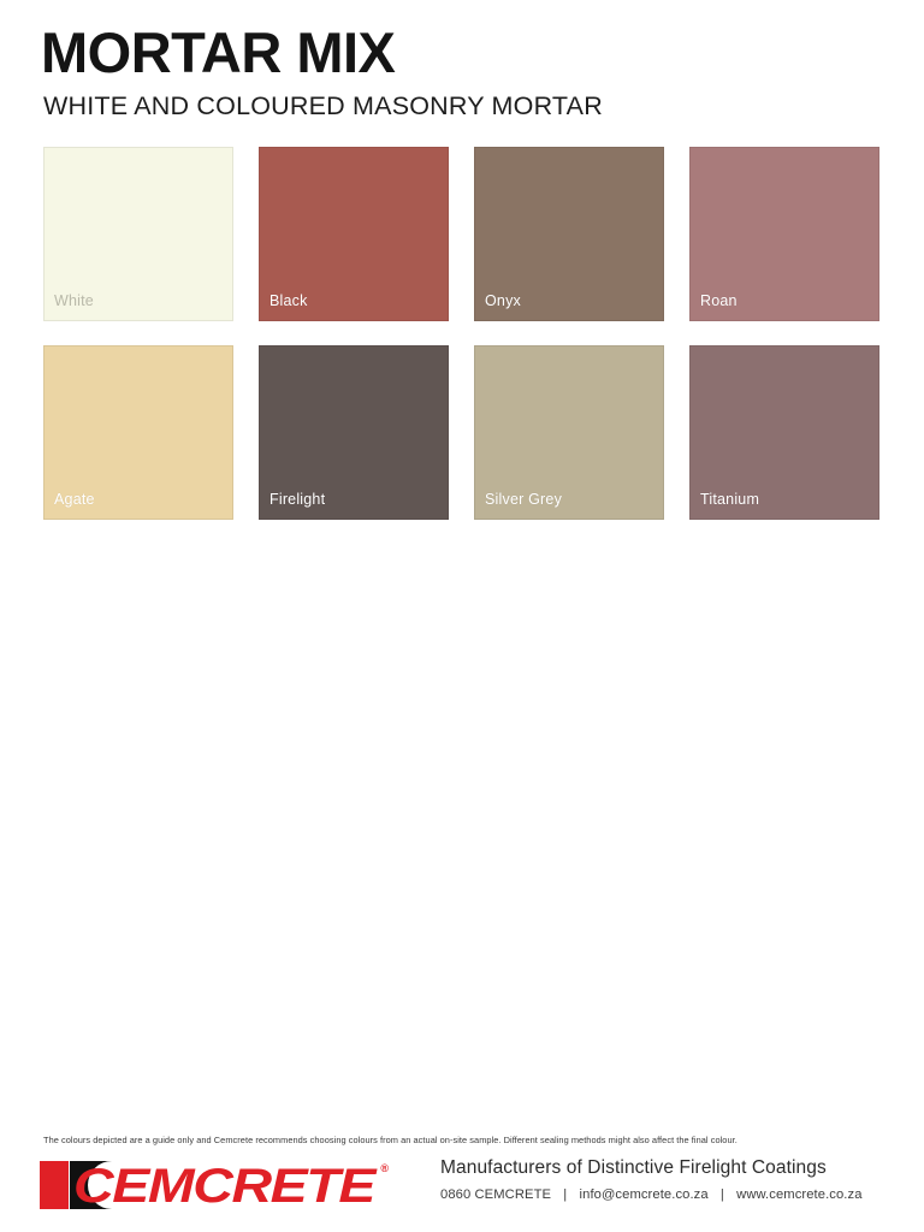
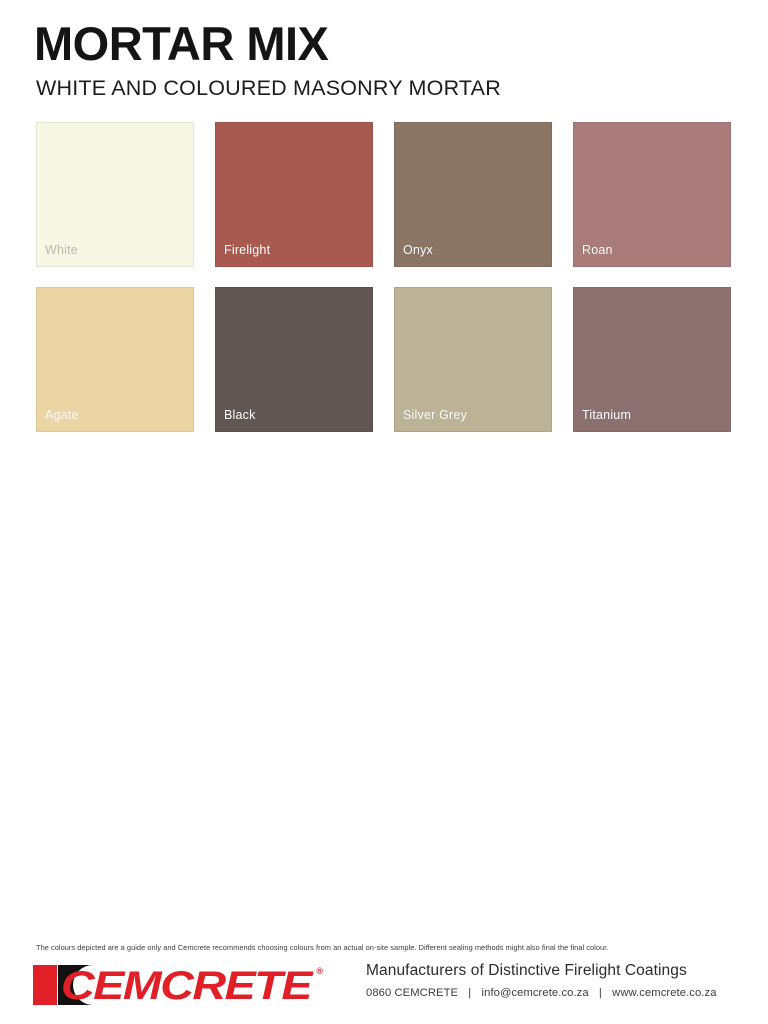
  MORTAR MIX
  WHITE AND COLOURED MASONRY MORTAR
  White
- Black
+ Firelight
  Onyx
  Roan
  Agate
- Firelight
+ Black
  Silver Grey
  Titanium
- The colours depicted are a guide only and Cemcrete recommends choosing colours from an actual on-site sample. Different sealing methods might also affect the final colour.
+ The colours depicted are a guide only and Cemcrete recommends choosing colours from an actual on-site sample. Different sealing methods might also final the final colour.
  CEMCRETE
  ®
  Manufacturers of Distinctive Firelight Coatings
  0860 CEMCRETE | info@cemcrete.co.za | www.cemcrete.co.za
